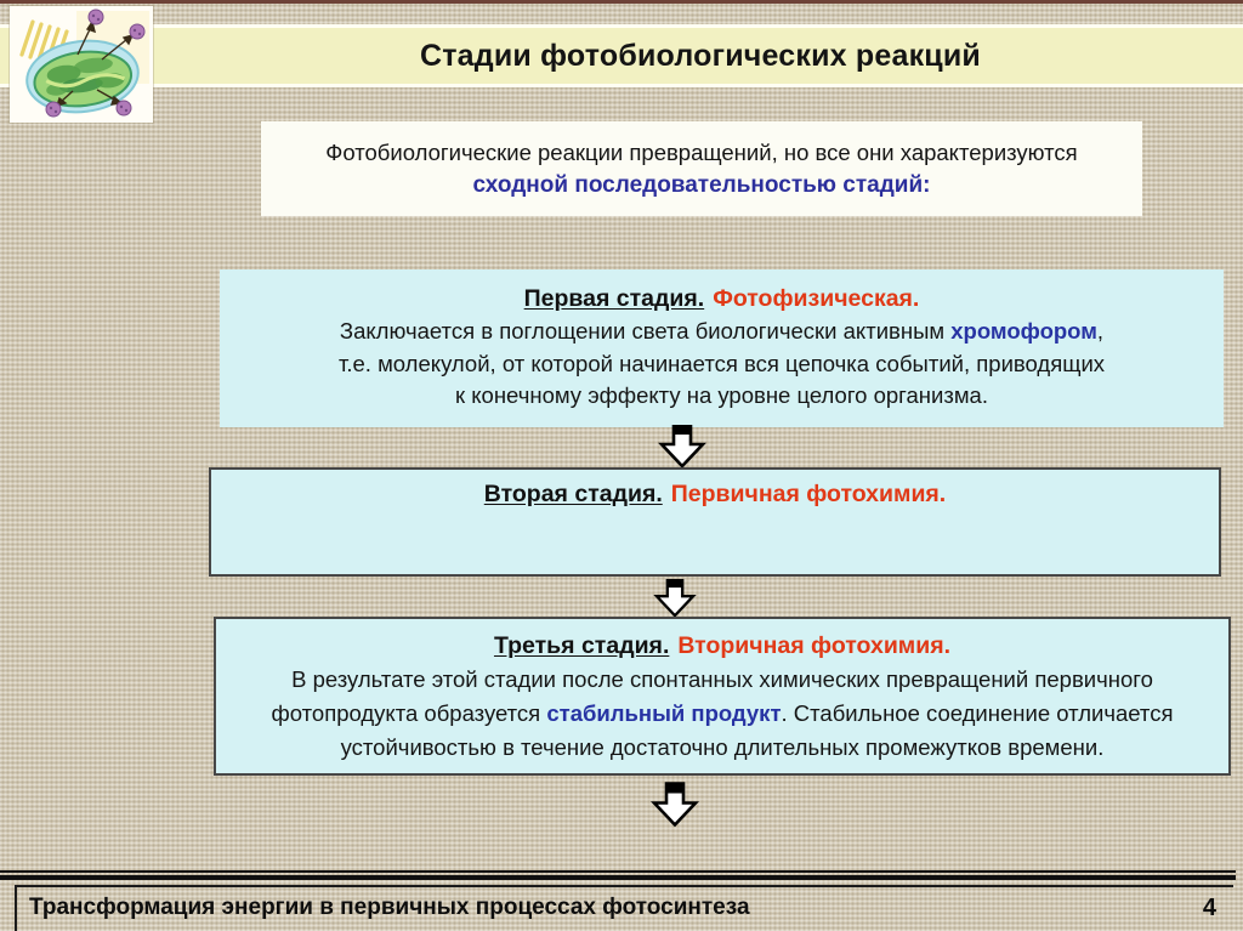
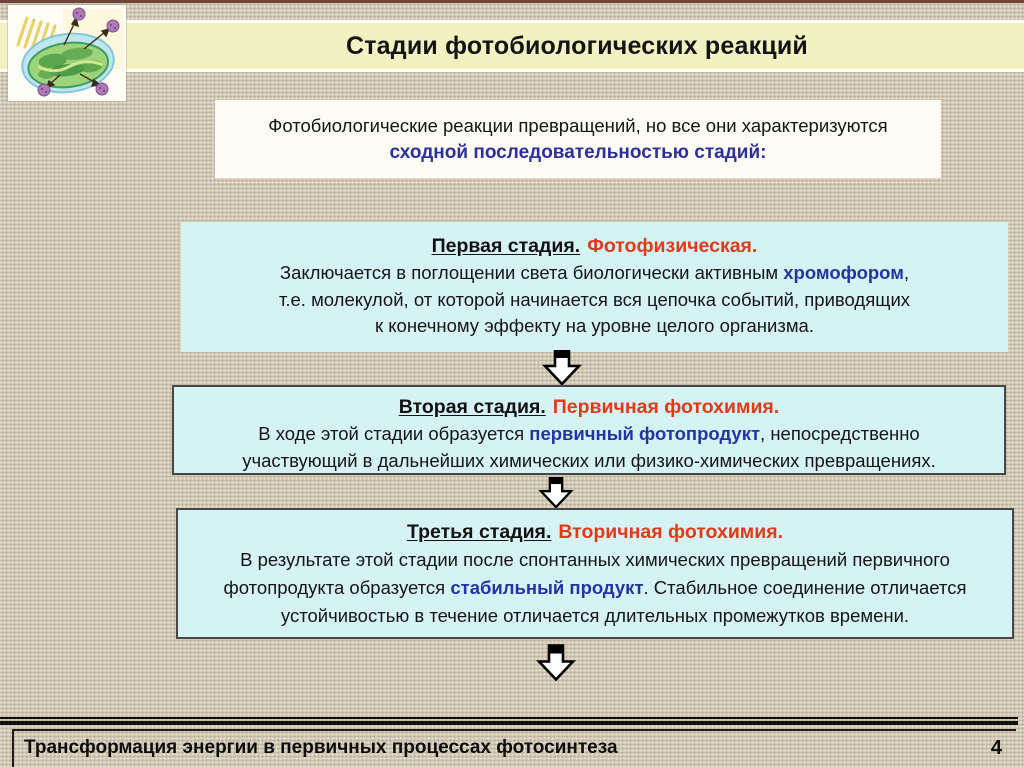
  Стадии фотобиологических реакций
  Фотобиологические реакции превращений, но все они характеризуются
  сходной последовательностью стадий:
  Первая стадия. Фотофизическая.
  Заключается в поглощении света биологически активным хромофором,
  т.е. молекулой, от которой начинается вся цепочка событий, приводящих
  к конечному эффекту на уровне целого организма.
  Вторая стадия. Первичная фотохимия.
+ В ходе этой стадии образуется первичный фотопродукт, непосредственно
+ участвующий в дальнейших химических или физико-химических превращениях.
  Третья стадия. Вторичная фотохимия.
  В результате этой стадии после спонтанных химических превращений первичного
  фотопродукта образуется стабильный продукт. Стабильное соединение отличается
- устойчивостью в течение достаточно длительных промежутков времени.
+ устойчивостью в течение отличается длительных промежутков времени.
  Трансформация энергии в первичных процессах фотосинтеза
  4
